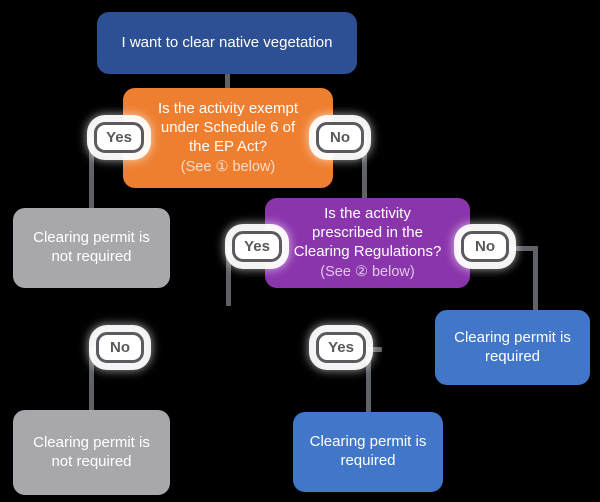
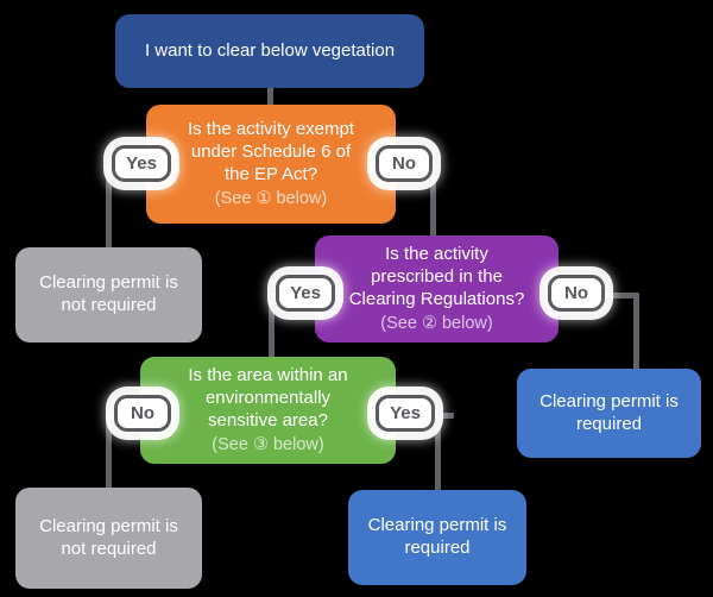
- I want to clear native vegetation
+ I want to clear below vegetation
  Is the activity exempt
  under Schedule 6 of
  the EP Act?
  (See ① below)
  Clearing permit is
  not required
  Is the activity
  prescribed in the
  Clearing Regulations?
  (See ② below)
  Clearing permit is
  required
+ Is the area within an
+ environmentally
+ sensitive area?
+ (See ③ below)
  Clearing permit is
  not required
  Clearing permit is
  required
  Yes
  No
  Yes
  No
  No
  Yes
